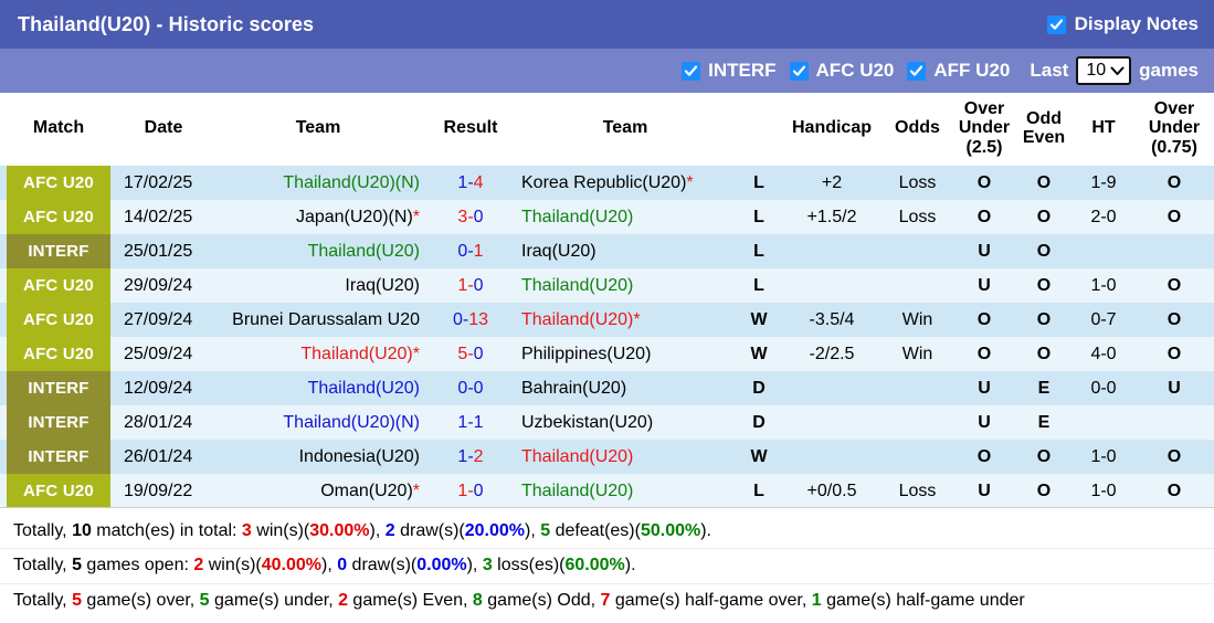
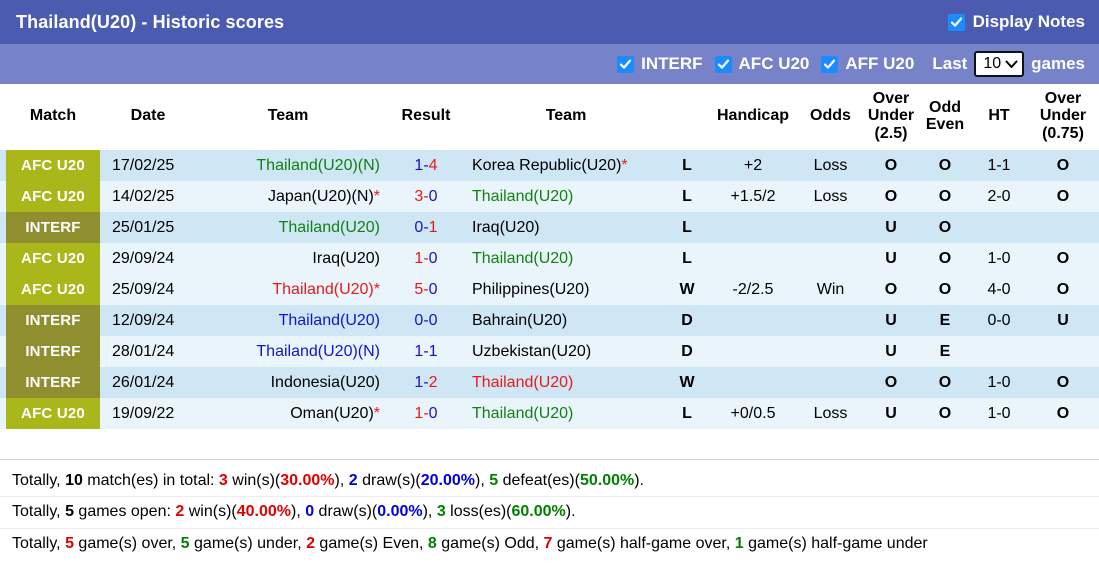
  Thailand(U20) - Historic scores
  Display Notes
  INTERF
  AFC U20
  AFF U20
  Last
  10
  games
  Match	Date	Team	Result	Team		Handicap	Odds	Over Under (2.5)	Odd Even	HT	Over Under (0.75)
- AFC U20	17/02/25	Thailand(U20)(N)	1-4	Korea Republic(U20)*	L	+2	Loss	O	O	1-9	O
+ AFC U20	17/02/25	Thailand(U20)(N)	1-4	Korea Republic(U20)*	L	+2	Loss	O	O	1-1	O
  AFC U20	14/02/25	Japan(U20)(N)*	3-0	Thailand(U20)	L	+1.5/2	Loss	O	O	2-0	O
  INTERF	25/01/25	Thailand(U20)	0-1	Iraq(U20)	L			U	O
  AFC U20	29/09/24	Iraq(U20)	1-0	Thailand(U20)	L			U	O	1-0	O
- AFC U20	27/09/24	Brunei Darussalam U20	0-13	Thailand(U20)*	W	-3.5/4	Win	O	O	0-7	O
  AFC U20	25/09/24	Thailand(U20)*	5-0	Philippines(U20)	W	-2/2.5	Win	O	O	4-0	O
  INTERF	12/09/24	Thailand(U20)	0-0	Bahrain(U20)	D			U	E	0-0	U
  INTERF	28/01/24	Thailand(U20)(N)	1-1	Uzbekistan(U20)	D			U	E
  INTERF	26/01/24	Indonesia(U20)	1-2	Thailand(U20)	W			O	O	1-0	O
  AFC U20	19/09/22	Oman(U20)*	1-0	Thailand(U20)	L	+0/0.5	Loss	U	O	1-0	O
  Totally, 10 match(es) in total: 3 win(s)(30.00%), 2 draw(s)(20.00%), 5 defeat(es)(50.00%).
  Totally, 5 games open: 2 win(s)(40.00%), 0 draw(s)(0.00%), 3 loss(es)(60.00%).
  Totally, 5 game(s) over, 5 game(s) under, 2 game(s) Even, 8 game(s) Odd, 7 game(s) half-game over, 1 game(s) half-game under
